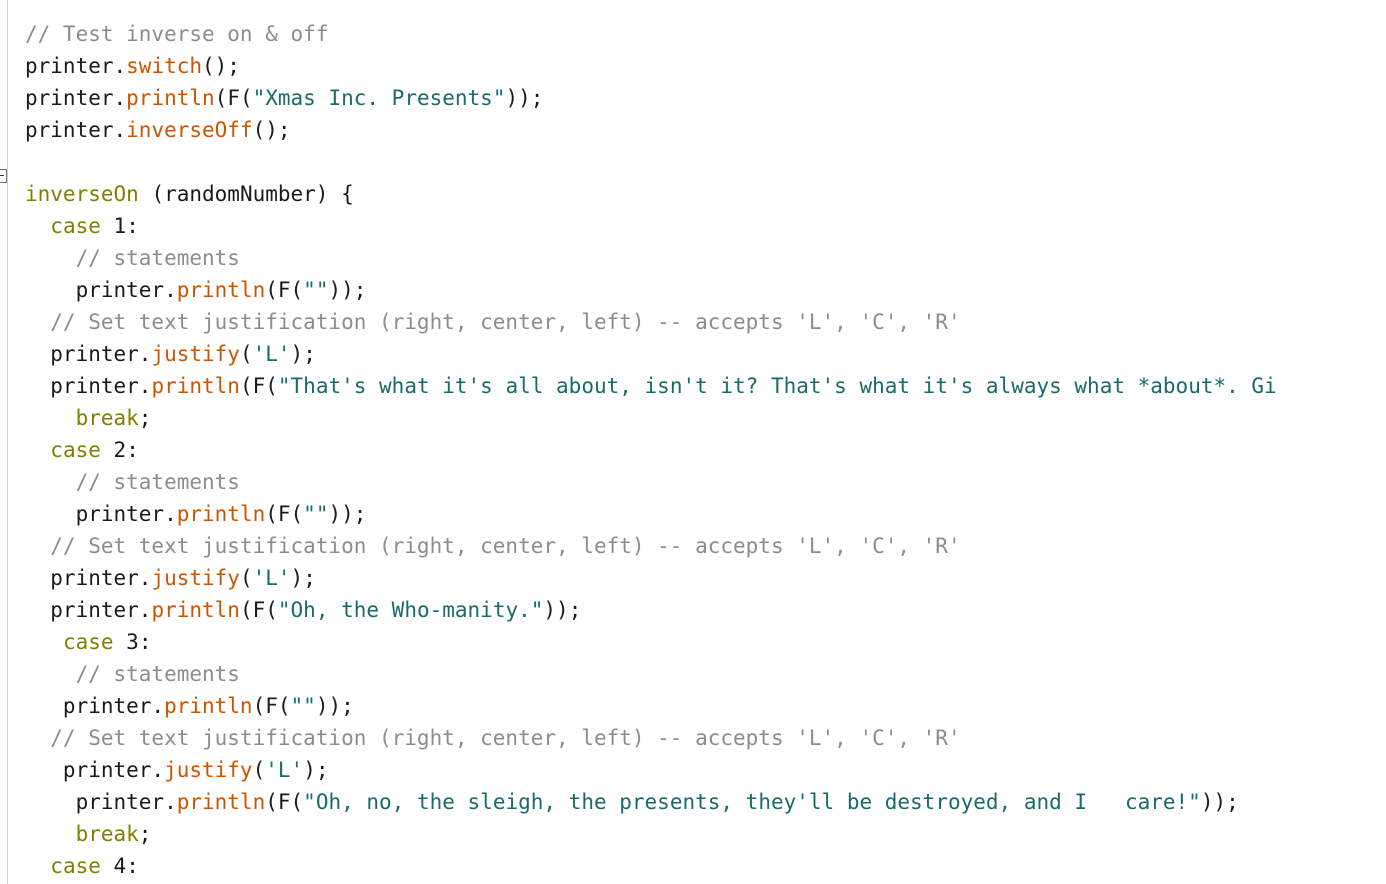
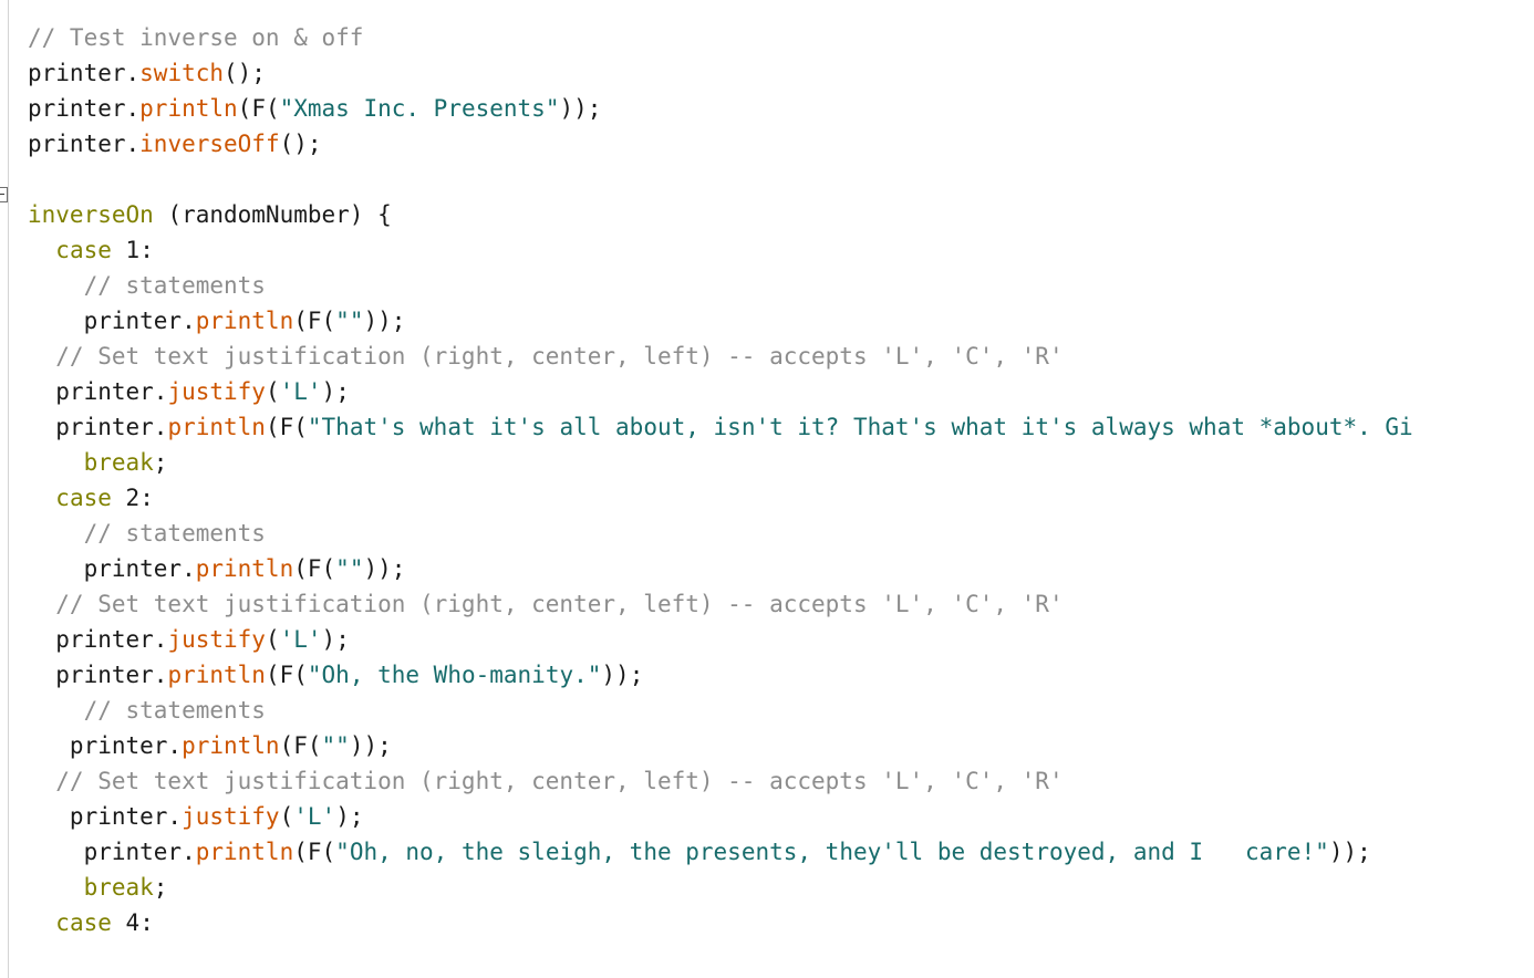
  // Test inverse on & off
  printer.switch();
  printer.println(F("Xmas Inc. Presents"));
  printer.inverseOff();
  inverseOn (randomNumber) {
  case 1:
  // statements
  printer.println(F(""));
  // Set text justification (right, center, left) -- accepts 'L', 'C', 'R'
  printer.justify('L');
  printer.println(F("That's what it's all about, isn't it? That's what it's always what *about*. Gi
  break;
  case 2:
  // statements
  printer.println(F(""));
  // Set text justification (right, center, left) -- accepts 'L', 'C', 'R'
  printer.justify('L');
  printer.println(F("Oh, the Who-manity."));
- case 3:
  // statements
  printer.println(F(""));
  // Set text justification (right, center, left) -- accepts 'L', 'C', 'R'
  printer.justify('L');
  printer.println(F("Oh, no, the sleigh, the presents, they'll be destroyed, and I care!"));
  break;
  case 4:
